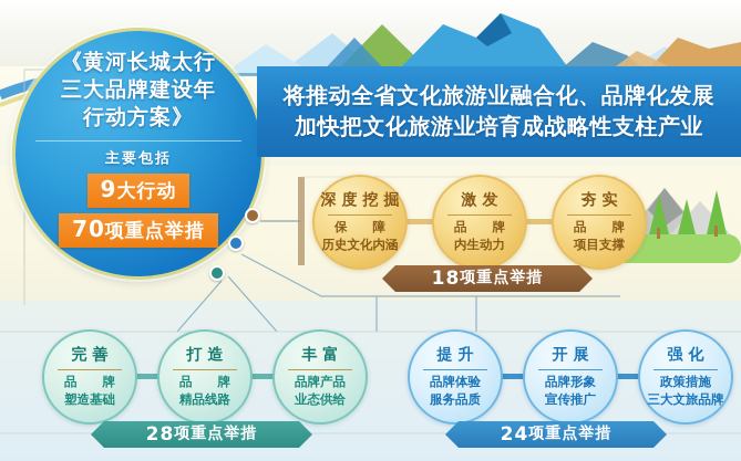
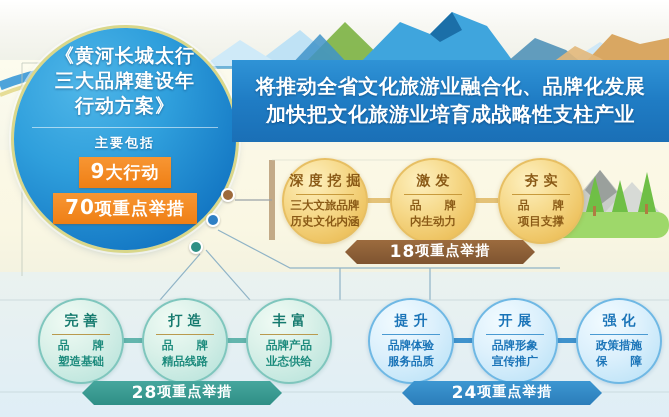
  《黄河长城太行
  三大品牌建设年
  行动方案》
  主要包括
  9大行动
  70项重点举措
  将推动全省文化旅游业融合化、品牌化发展
  加快把文化旅游业培育成战略性支柱产业
  深度挖掘
- 保 障
+ 三大文旅品牌
  历史文化内涵
  激发
  品 牌
  内生动力
  夯实
  品 牌
  项目支撑
  18
  项重点举措
  完善
  品 牌
  塑造基础
  打造
  品 牌
  精品线路
  丰富
  品牌产品
  业态供给
  28
  项重点举措
  提升
  品牌体验
  服务品质
  开展
  品牌形象
  宣传推广
  强化
  政策措施
- 三大文旅品牌
+ 保 障
  24
  项重点举措
